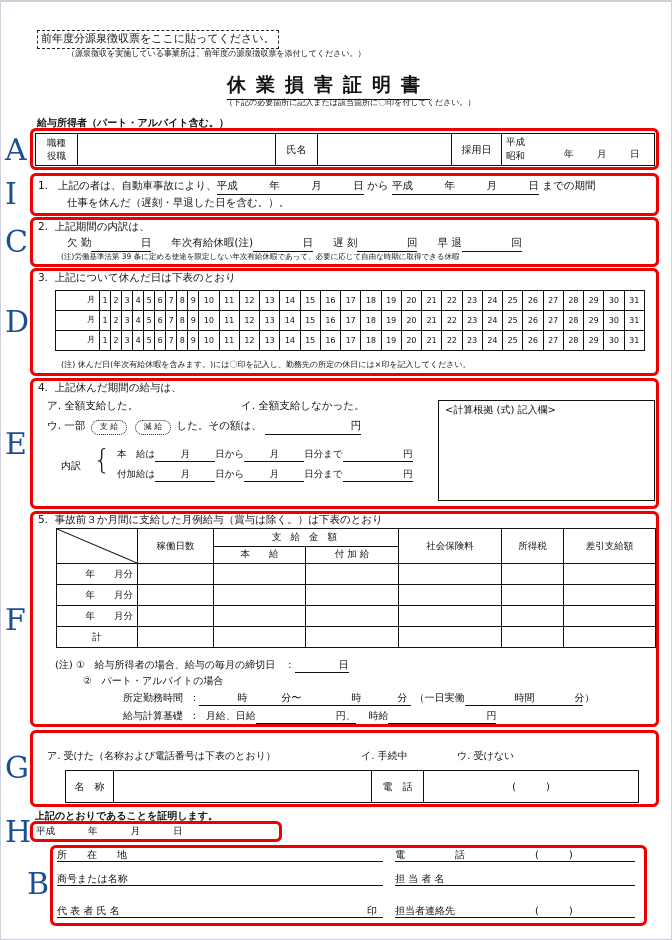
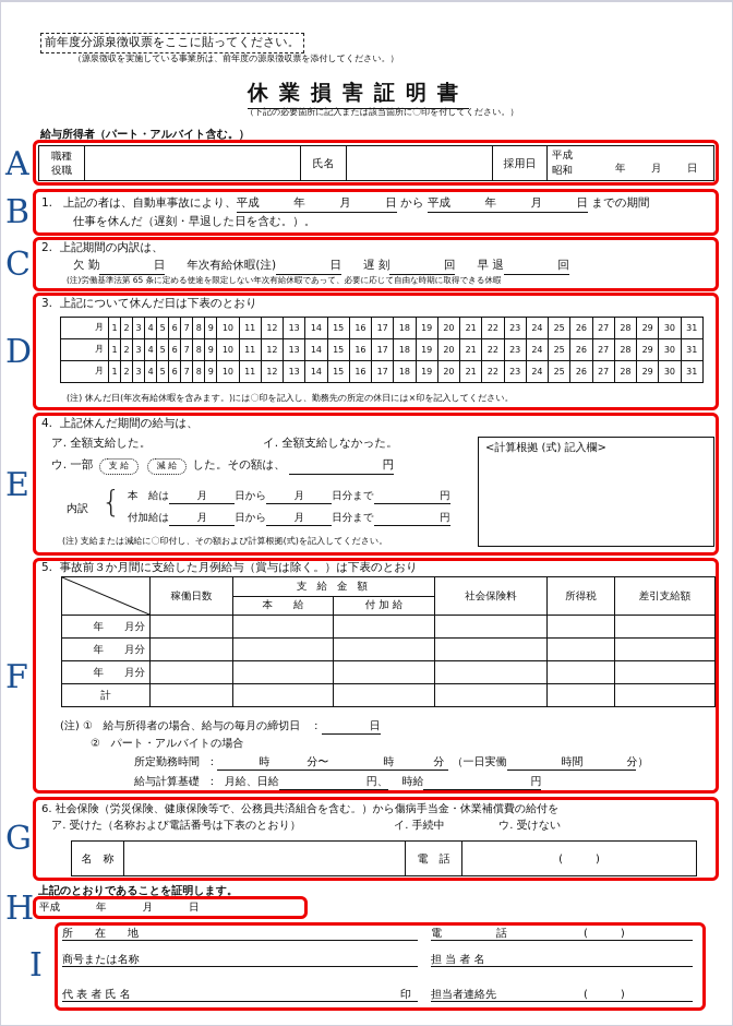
  前年度分源泉徴収票をここに貼ってください。
  （源泉徴収を実施している事業所は、前年度の源泉徴収票を添付してください。）
  休業損害証明書
  （下記の必要箇所に記入または該当箇所に〇印を付してください。）
  給与所得者（パート・アルバイト含む。）
  A
- I
+ B
  C
  D
  E
  F
  G
  H
- B
+ I
  職種役職		氏名		採用日	平成 昭和 年 月 日
  1. 上記の者は、自動車事故により、平成 年 月 日 から 平成 年 月 日 までの期間
  仕事を休んだ（遅刻・早退した日を含む。）。
  2. 上記期間の内訳は、
  欠 勤 日 年次有給休暇(注) 日 遅 刻 回 早 退 回
- (注)労働基準法第 39 条に定める使途を限定しない年次有給休暇であって、必要に応じて自由な時期に取得できる休暇
+ (注)労働基準法第 65 条に定める使途を限定しない年次有給休暇であって、必要に応じて自由な時期に取得できる休暇
  3. 上記について休んだ日は下表のとおり
  月	1	2	3	4	5	6	7	8	9	10	11	12	13	14	15	16	17	18	19	20	21	22	23	24	25	26	27	28	29	30	31
  月	1	2	3	4	5	6	7	8	9	10	11	12	13	14	15	16	17	18	19	20	21	22	23	24	25	26	27	28	29	30	31
  月	1	2	3	4	5	6	7	8	9	10	11	12	13	14	15	16	17	18	19	20	21	22	23	24	25	26	27	28	29	30	31
  (注) 休んだ日(年次有給休暇を含みます。)には〇印を記入し、勤務先の所定の休日には×印を記入してください。
  4. 上記休んだ期間の給与は、
  ア. 全額支給した。
  イ. 全額支給しなかった。
  ウ. 一部 支 給 減 給 した。その額は、 円
  内訳
  {
  本 給は 月 日から 月 日分まで 円
  付加給は 月 日から 月 日分まで 円
+ (注) 支給または減給に〇印付し、その額および計算根拠(式)を記入してください。
  <計算根拠 (式) 記入欄>
  5. 事故前３か月間に支給した月例給与（賞与は除く。）は下表のとおり
  	稼働日数	支 給 金 額	社会保険料	所得税	差引支給額
  本 給	付 加 給
  年 月分
  年 月分
  年 月分
  計
  (注) ① 給与所得者の場合、給与の毎月の締切日 ： 日
  ② パート・アルバイトの場合
  所定勤務時間 ： 時 分〜 時 分 （一日実働 時間 分）
  給与計算基礎 ： 月給、日給 円、 時給 円
+ 6. 社会保険（労災保険、健康保険等で、公務員共済組合を含む。）から傷病手当金・休業補償費の給付を
  ア. 受けた（名称および電話番号は下表のとおり）
  イ. 手続中
  ウ. 受けない
  名 称		電 話	( )
  上記のとおりであることを証明します。
  平成 年 月 日
  所 在 地
  電 話
  ( )
  商号または名称
  担 当 者 名
  代 表 者 氏 名
  印
  担当者連絡先
  ( )
